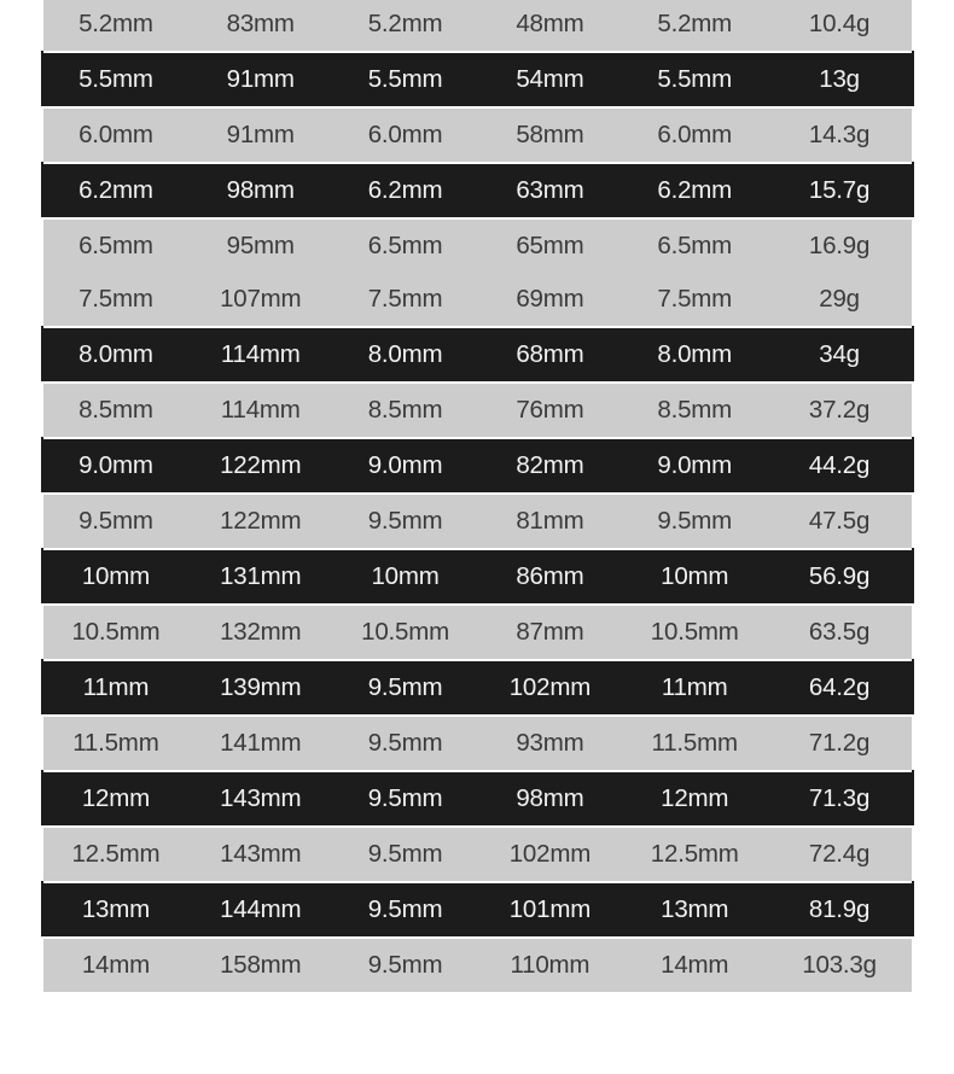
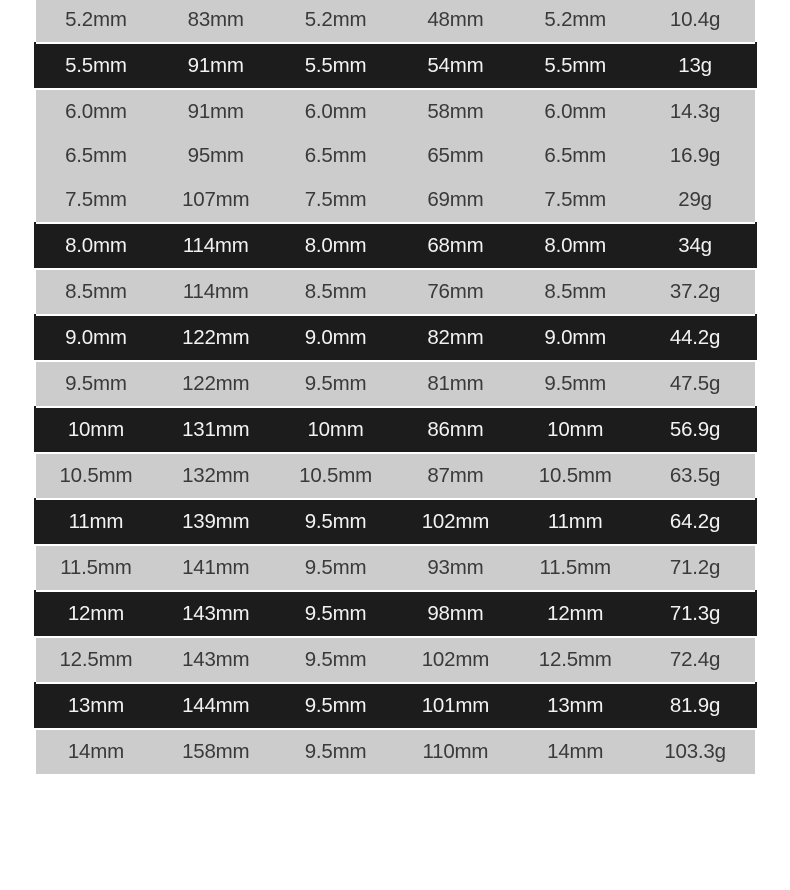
  5.2mm	83mm	5.2mm	48mm	5.2mm	10.4g
  5.5mm	91mm	5.5mm	54mm	5.5mm	13g
  6.0mm	91mm	6.0mm	58mm	6.0mm	14.3g
- 6.2mm	98mm	6.2mm	63mm	6.2mm	15.7g
  6.5mm	95mm	6.5mm	65mm	6.5mm	16.9g
  7.5mm	107mm	7.5mm	69mm	7.5mm	29g
  8.0mm	114mm	8.0mm	68mm	8.0mm	34g
  8.5mm	114mm	8.5mm	76mm	8.5mm	37.2g
  9.0mm	122mm	9.0mm	82mm	9.0mm	44.2g
  9.5mm	122mm	9.5mm	81mm	9.5mm	47.5g
  10mm	131mm	10mm	86mm	10mm	56.9g
  10.5mm	132mm	10.5mm	87mm	10.5mm	63.5g
  11mm	139mm	9.5mm	102mm	11mm	64.2g
  11.5mm	141mm	9.5mm	93mm	11.5mm	71.2g
  12mm	143mm	9.5mm	98mm	12mm	71.3g
  12.5mm	143mm	9.5mm	102mm	12.5mm	72.4g
  13mm	144mm	9.5mm	101mm	13mm	81.9g
  14mm	158mm	9.5mm	110mm	14mm	103.3g
